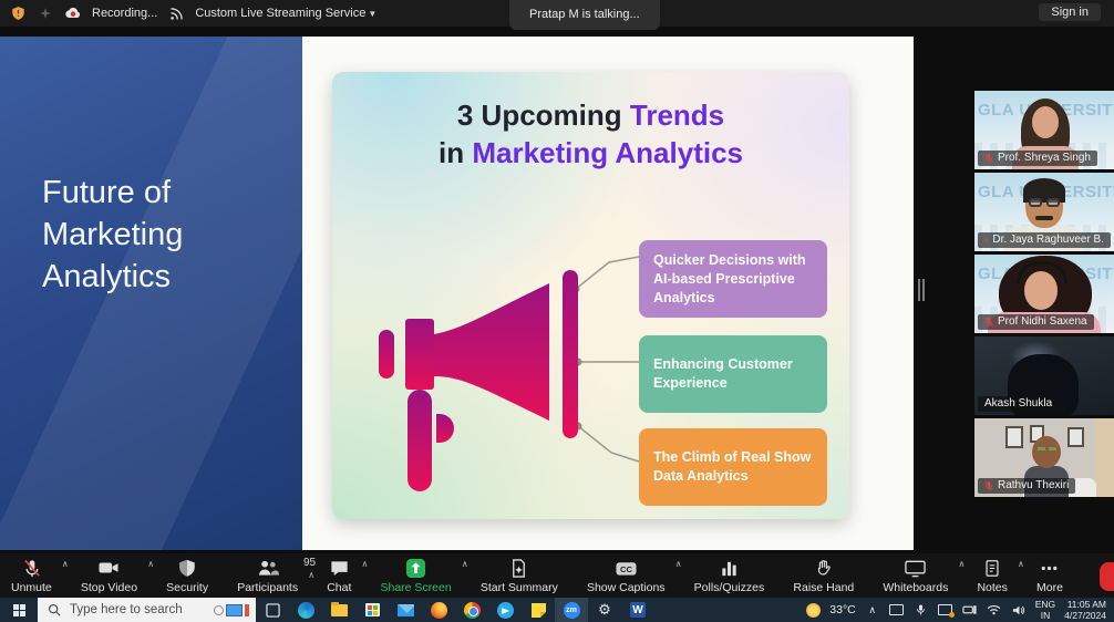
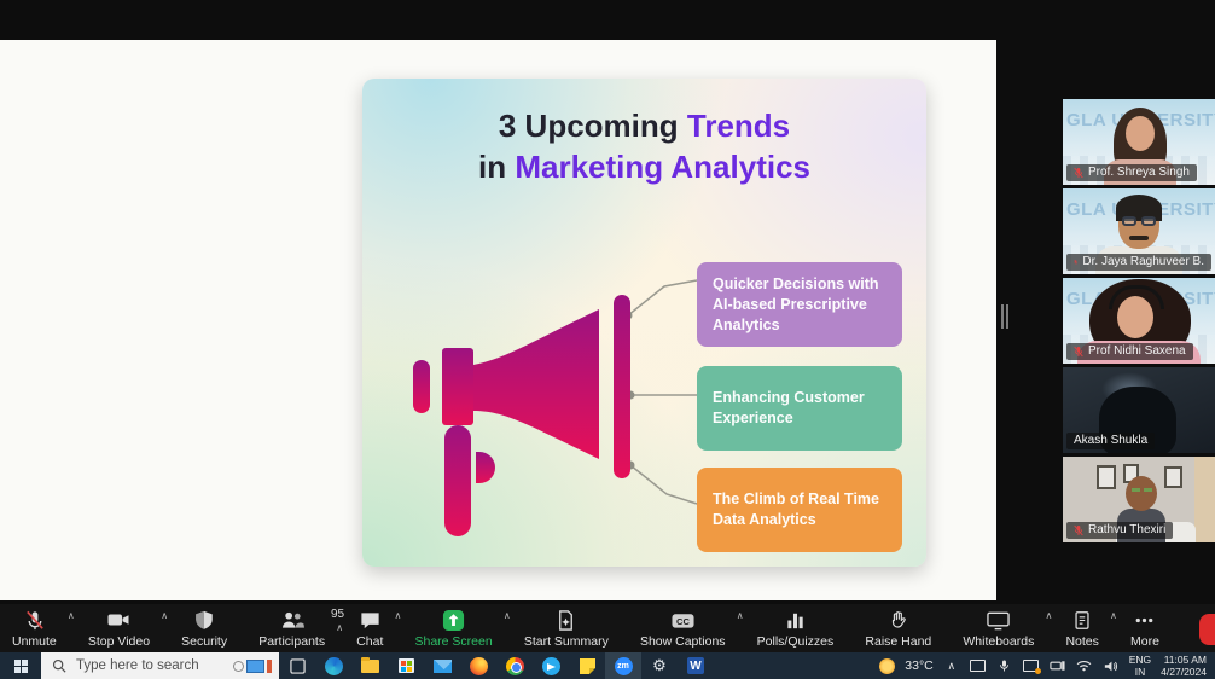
- Recording...
- Custom Live Streaming Service ▼
- Pratap M is talking...
- Sign in
- Future of
- Marketing
- Analytics
  3 Upcoming Trends
  in Marketing Analytics
  Quicker Decisions with AI-based Prescriptive Analytics
  Enhancing Customer Experience
- The Climb of Real Show Data Analytics
+ The Climb of Real Time Data Analytics
  Prof. Shreya Singh
  Dr. Jaya Raghuveer B.
  Prof Nidhi Saxena
  Akash Shukla
  Rathvu Thexiri
  ∧
  Unmute
  ∧
  Stop Video
  Security
  95
  ∧
  Participants
  ∧
  Chat
  ∧
  Share Screen
  Start Summary
  CC
  ∧
  Show Captions
  Polls/Quizzes
  Raise Hand
  ∧
  Whiteboards
  ∧
  Notes
  More
  Type here to search
  ⚙
  W
  33°C
  ∧
  ENG
  IN
  11:05 AM
  4/27/2024
